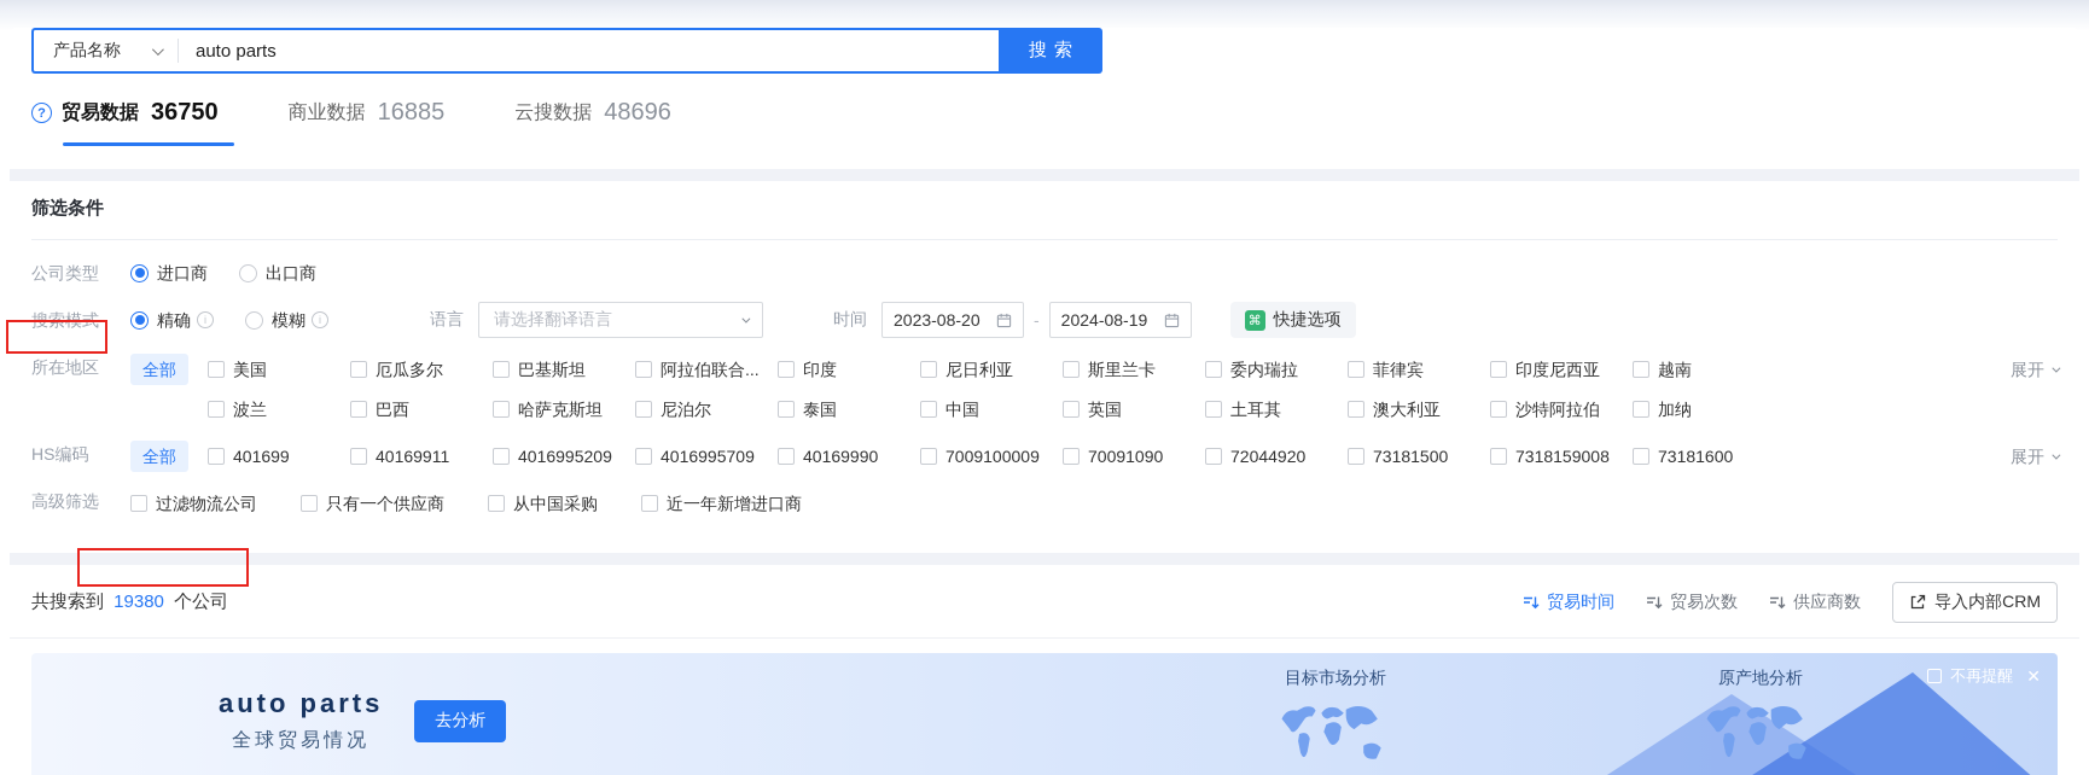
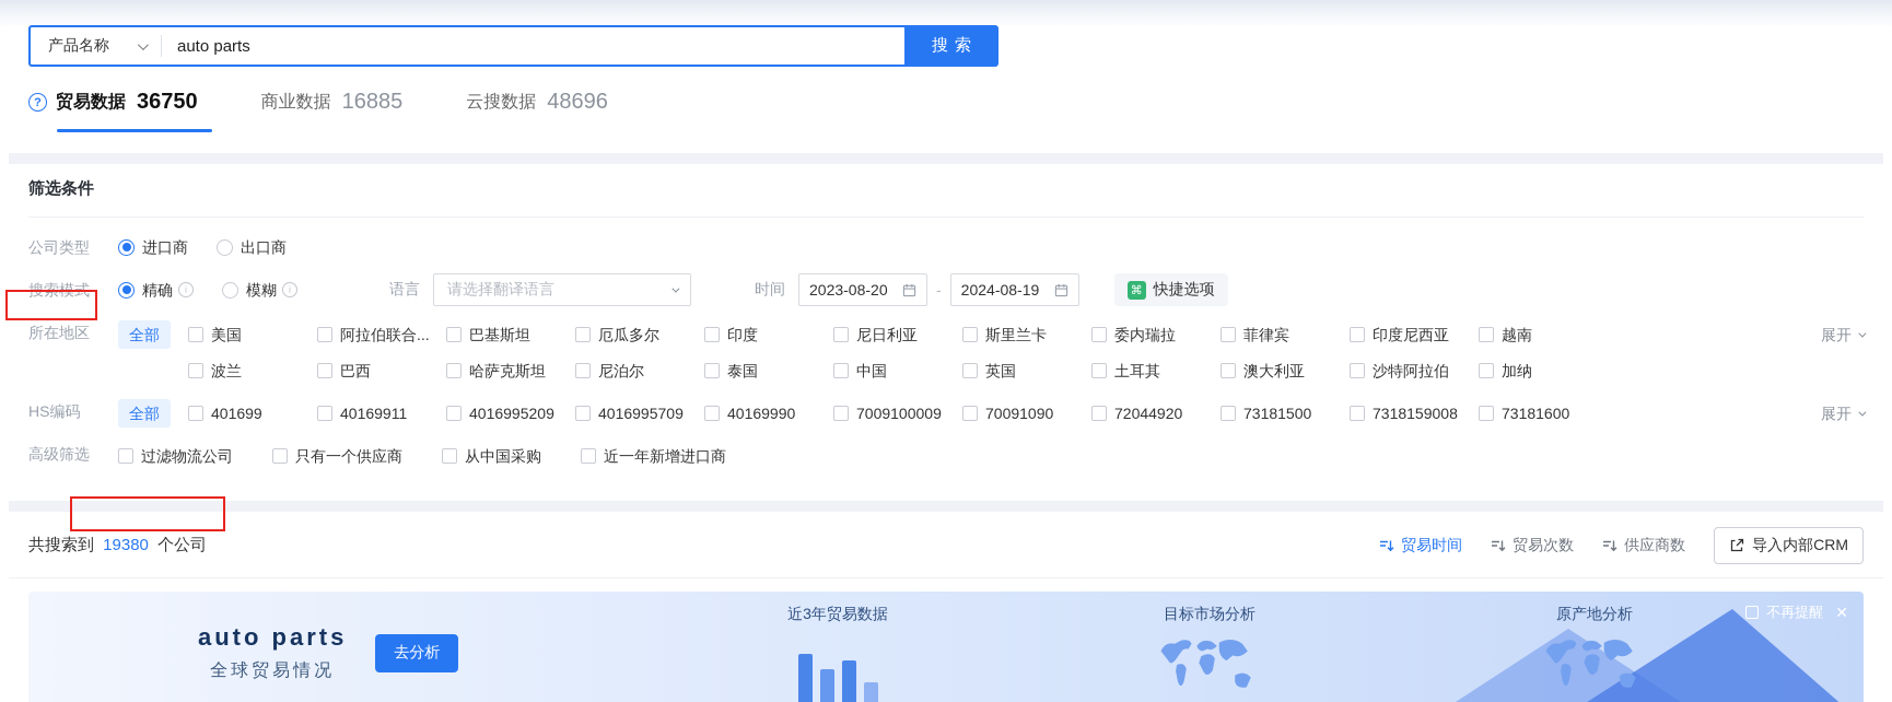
  产品名称
  auto parts
  搜索
  ?
  贸易数据
  36750
  商业数据
  16885
  云搜数据
  48696
  筛选条件
  公司类型
  进口商
  出口商
  搜索模式
  精确
  i
  模糊
  i
  语言
  请选择翻译语言
  时间
  2023-08-20
  -
  2024-08-19
  ⌘
  快捷选项
  所在地区
  全部
  美国
- 厄瓜多尔
+ 阿拉伯联合...
  巴基斯坦
- 阿拉伯联合...
+ 厄瓜多尔
  印度
  尼日利亚
  斯里兰卡
  委内瑞拉
  菲律宾
  印度尼西亚
  越南
  波兰
  巴西
  哈萨克斯坦
  尼泊尔
  泰国
  中国
  英国
  土耳其
  澳大利亚
  沙特阿拉伯
  加纳
  展开
  HS编码
  全部
  401699
  40169911
  4016995209
  4016995709
  40169990
  7009100009
  70091090
  72044920
  73181500
  7318159008
  73181600
  展开
  高级筛选
  过滤物流公司
  只有一个供应商
  从中国采购
  近一年新增进口商
  共搜索到 19380 个公司
  贸易时间
  贸易次数
  供应商数
  导入内部CRM
  auto parts
  全球贸易情况
  去分析
+ 近3年贸易数据
  目标市场分析
  原产地分析
  不再提醒
  ✕
